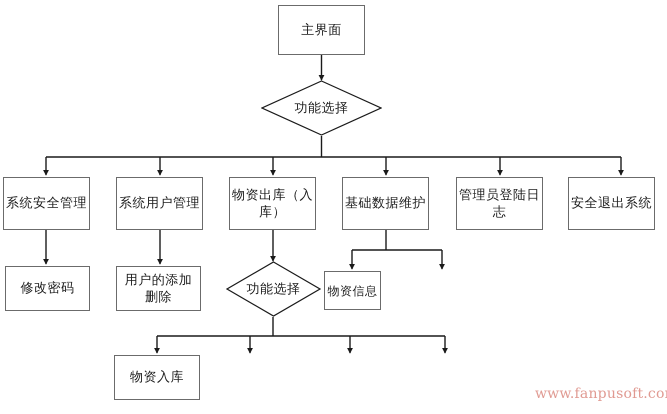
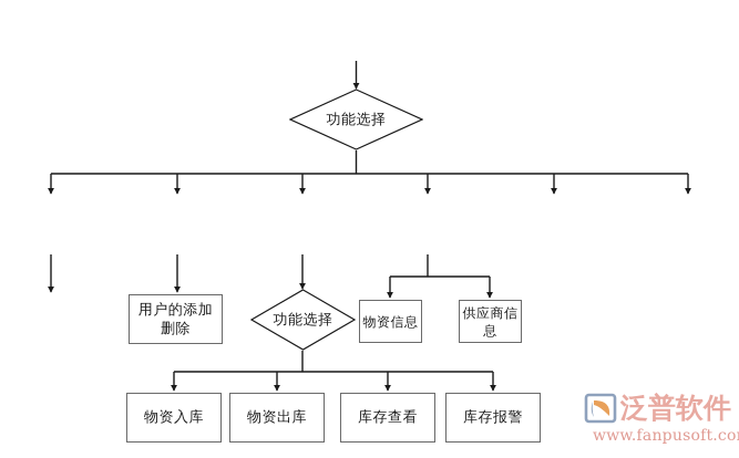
- 主界面
  功能选择
- 系统安全管理
- 系统用户管理
- 物资出库（入库）
- 基础数据维护
- 管理员登陆日志
- 安全退出系统
- 修改密码
  用户的添加删除
  功能选择
  物资信息
+ 供应商信息
  物资入库
+ 物资出库
+ 库存查看
+ 库存报警
+ 泛普软件
  www.fanpusoft.co
